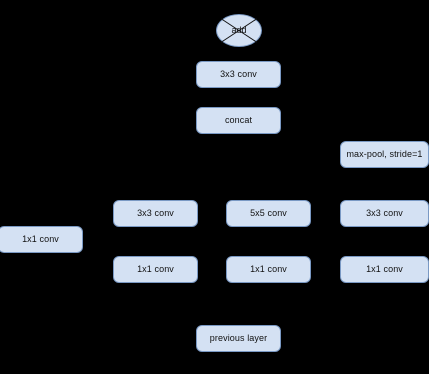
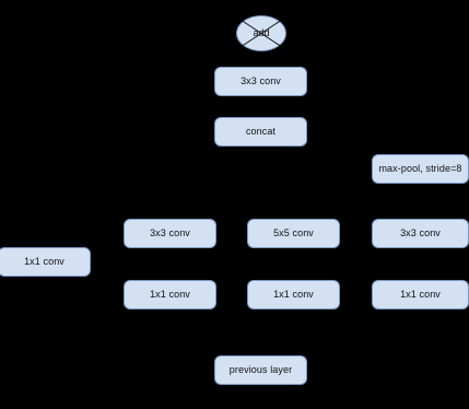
  3x3 conv
  concat
- max-pool, stride=1
+ max-pool, stride=8
  3x3 conv
  5x5 conv
  3x3 conv
  1x1 conv
  1x1 conv
  1x1 conv
  1x1 conv
  previous layer
